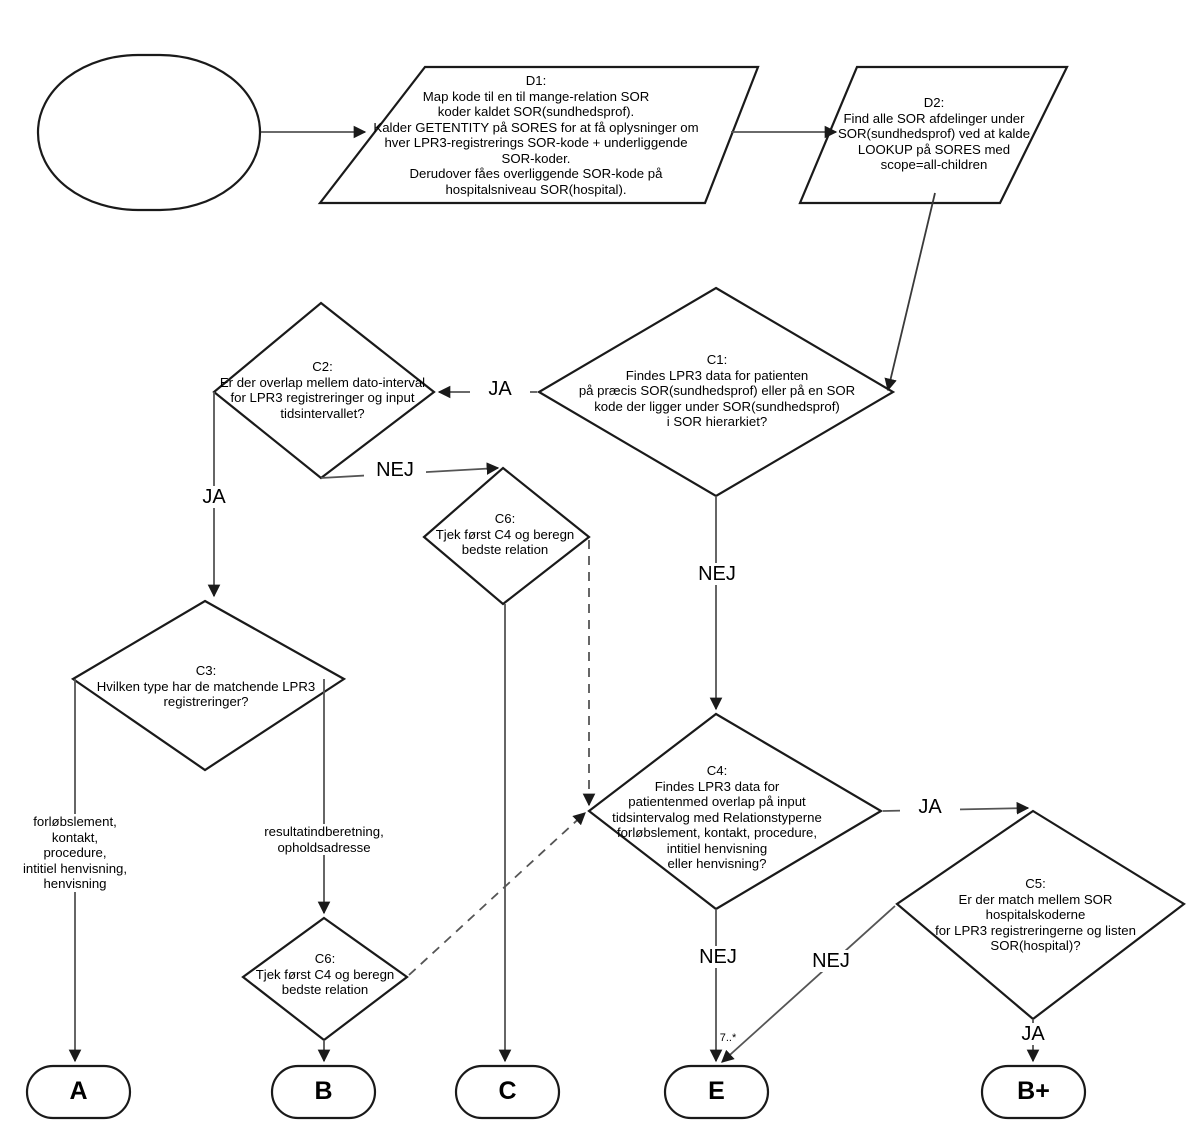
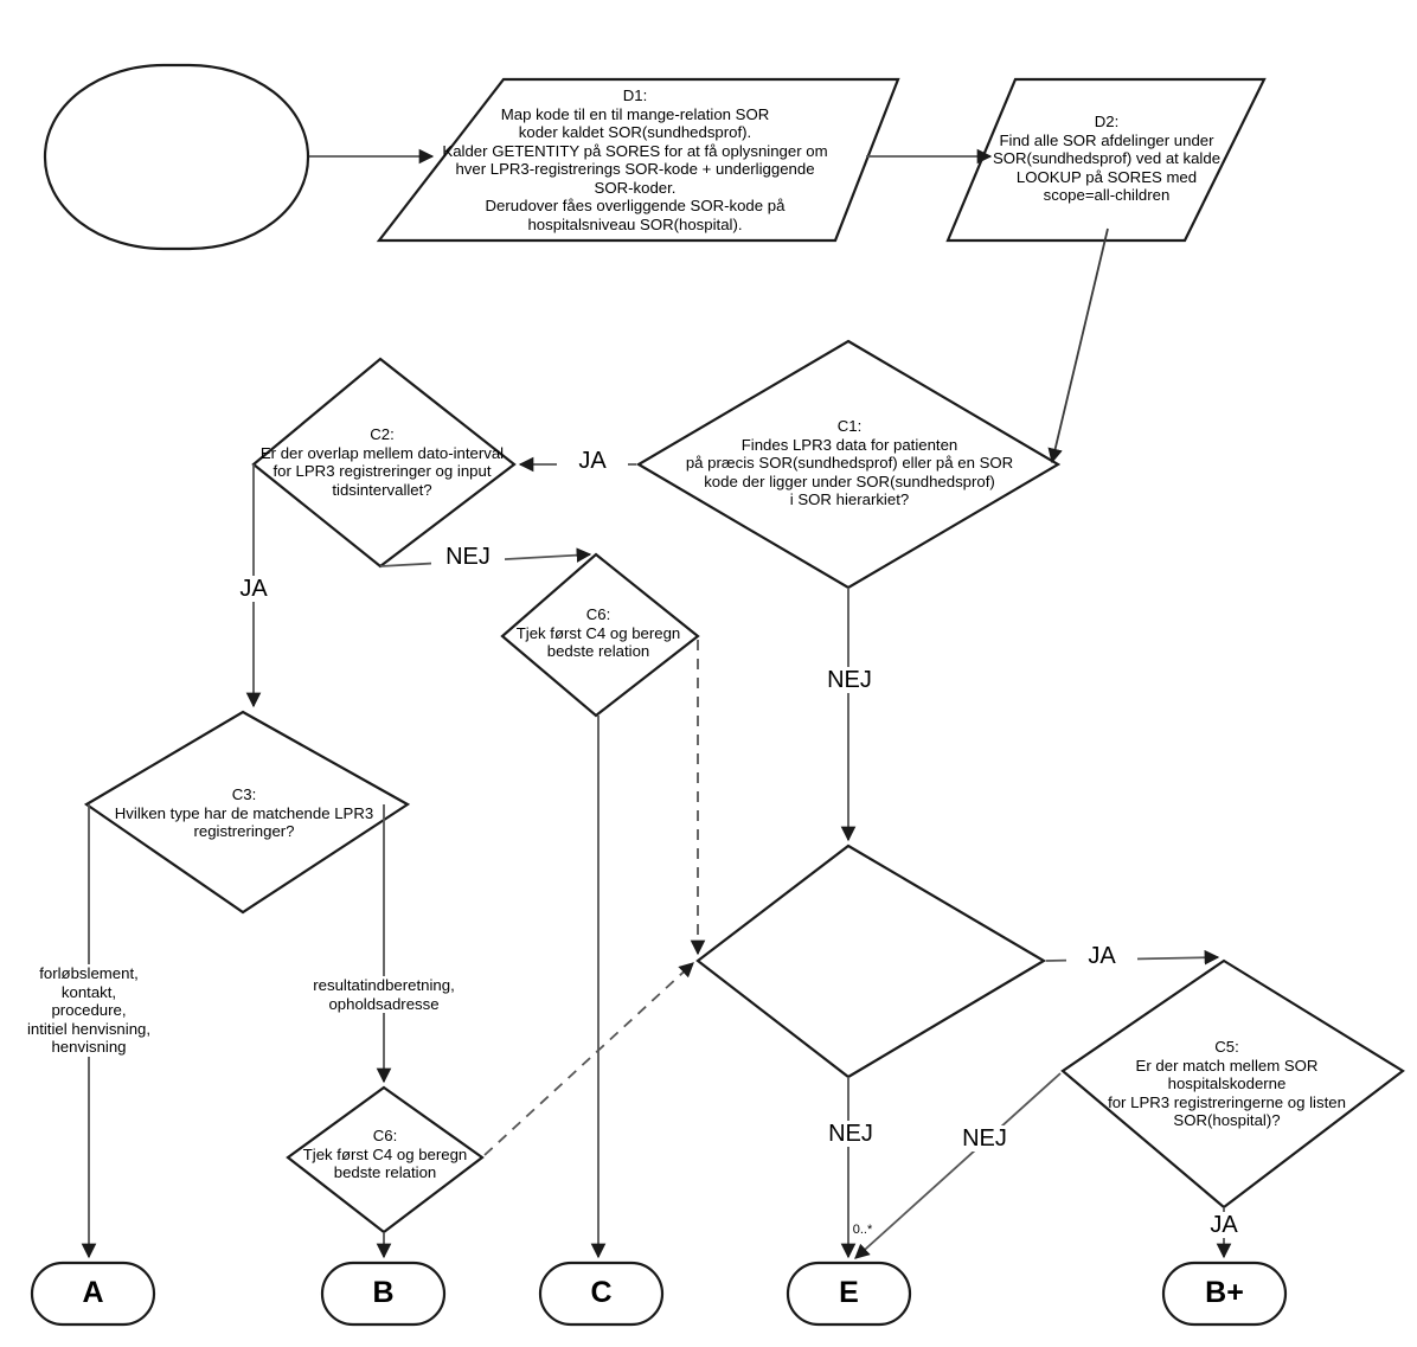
  D1:
  Map kode til en til mange-relation SOR
  koder kaldet SOR(sundhedsprof).
  Kalder GETENTITY på SORES for at få oplysninger om
  hver LPR3-registrerings SOR-kode + underliggende
  SOR-koder.
  Derudover fåes overliggende SOR-kode på
  hospitalsniveau SOR(hospital).
  D2:
  Find alle SOR afdelinger under
  SOR(sundhedsprof) ved at kalde
  LOOKUP på SORES med
  scope=all-children
  C1:
  Findes LPR3 data for patienten
  på præcis SOR(sundhedsprof) eller på en SOR
  kode der ligger under SOR(sundhedsprof)
  i SOR hierarkiet?
  C2:
  Er der overlap mellem dato-interval
  for LPR3 registreringer og input
  tidsintervallet?
  C6:
  Tjek først C4 og beregn
  bedste relation
  C3:
  Hvilken type har de matchende LPR3
  registreringer?
- C4:
- Findes LPR3 data for
- patientenmed overlap på input
- tidsintervalog med Relationstyperne
- forløbslement, kontakt, procedure,
- intitiel henvisning
- eller henvisning?
  C5:
  Er der match mellem SOR hospitalskoderne
  for LPR3 registreringerne og listen
  SOR(hospital)?
  C6:
  Tjek først C4 og beregn
  bedste relation
  A
  B
  C
  E
  B+
  JA
  NEJ
  JA
  NEJ
  forløbslement,
  kontakt,
  procedure,
  intitiel henvisning,
  henvisning
  resultatindberetning,
  opholdsadresse
  JA
  NEJ
- 7..*
+ 0..*
  NEJ
  JA
